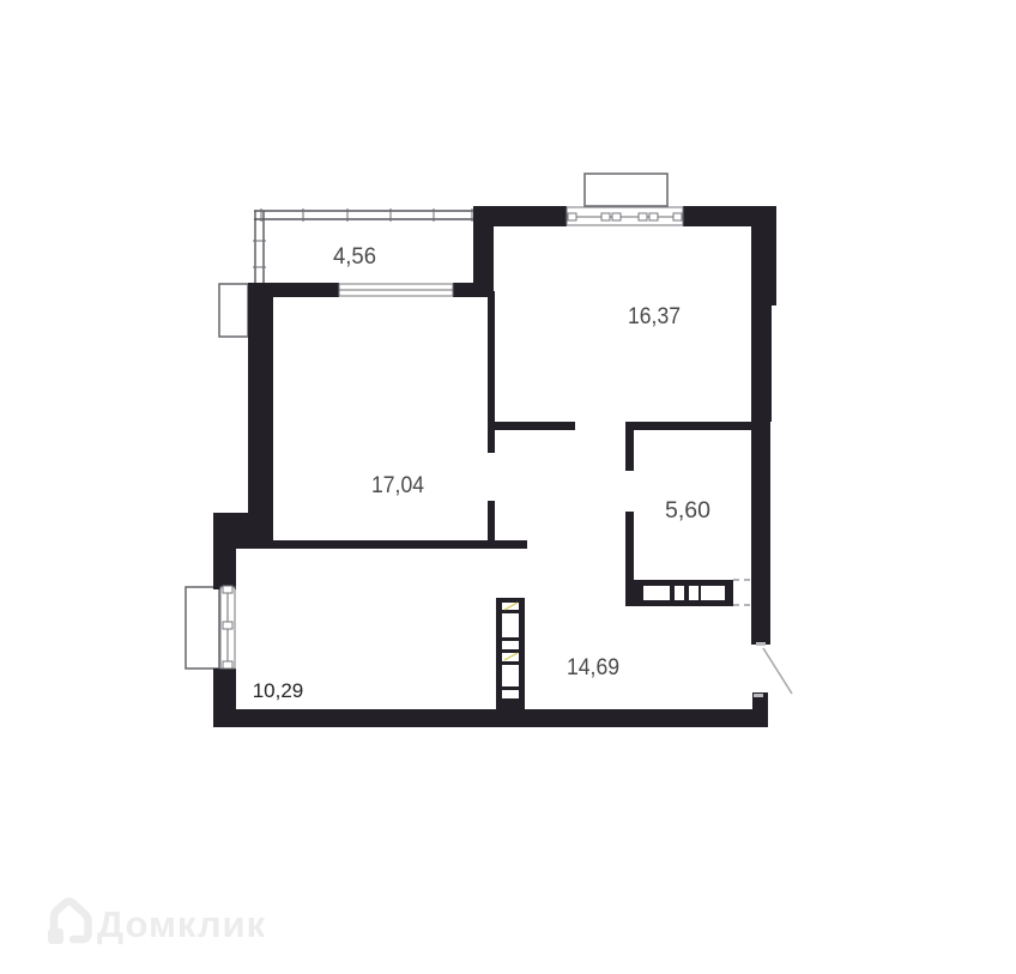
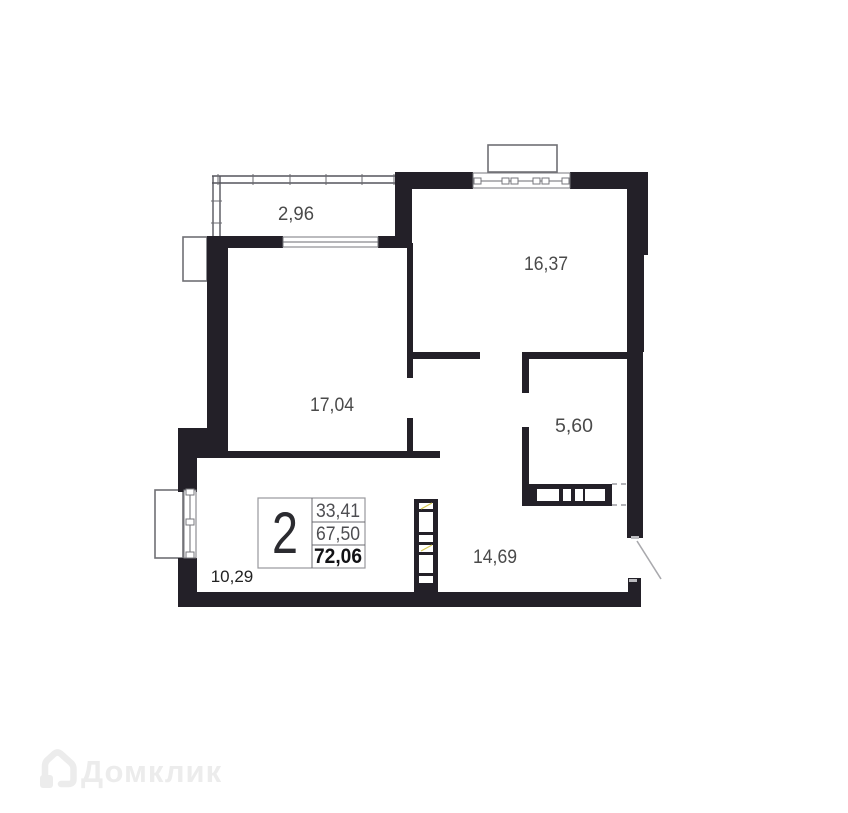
- 4,56
+ 2,96
  16,37
  17,04
  5,60
  14,69
  10,29
+ 2
+ 33,41
+ 67,50
+ 72,06
